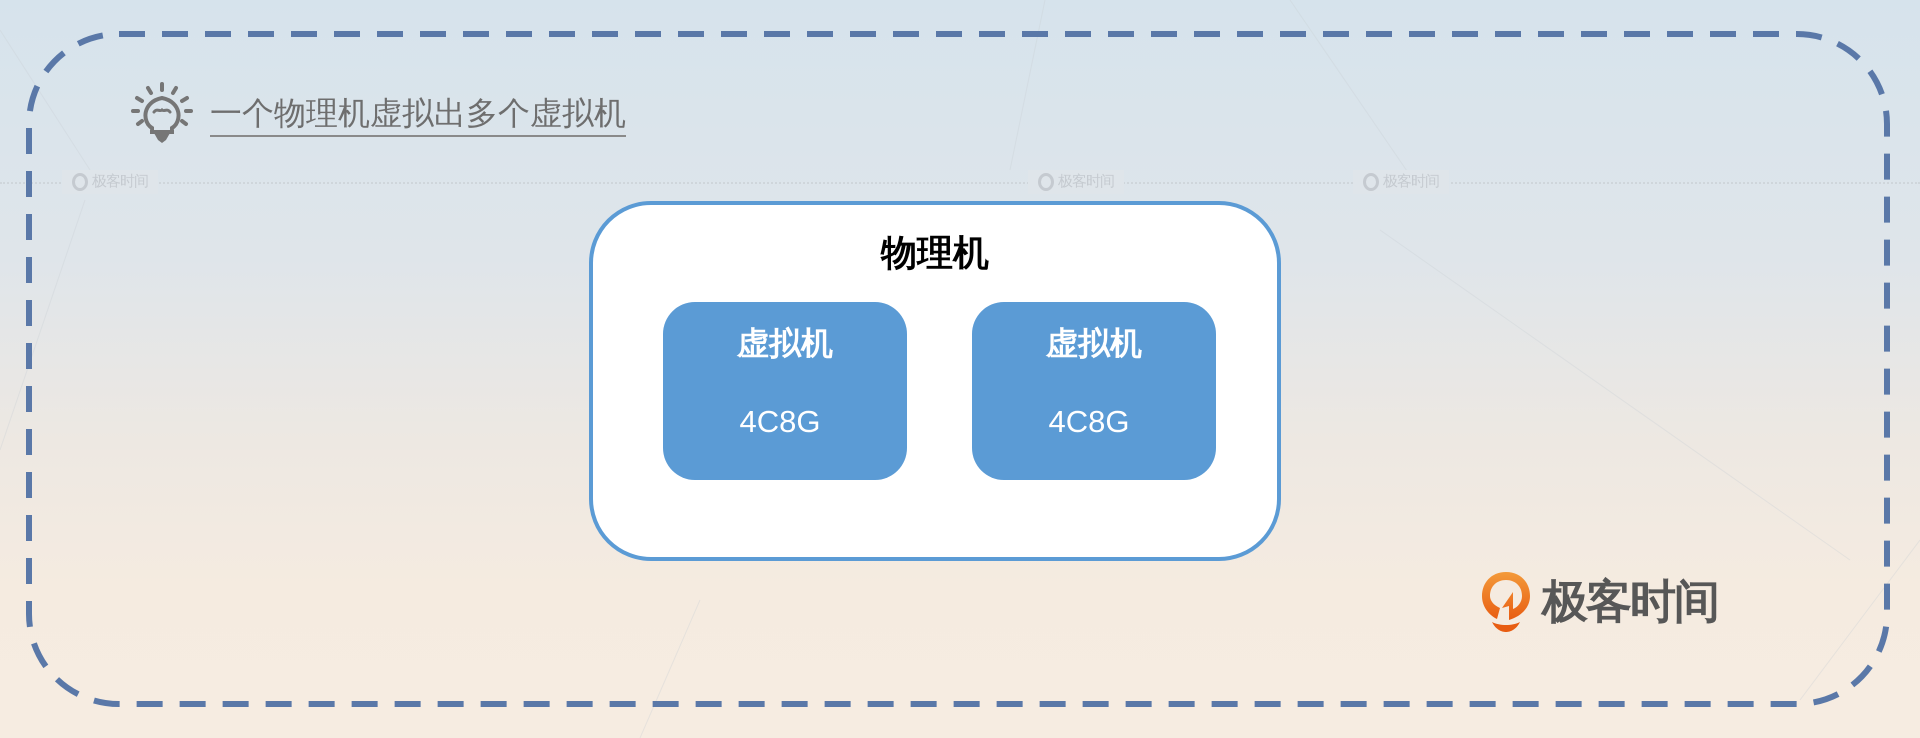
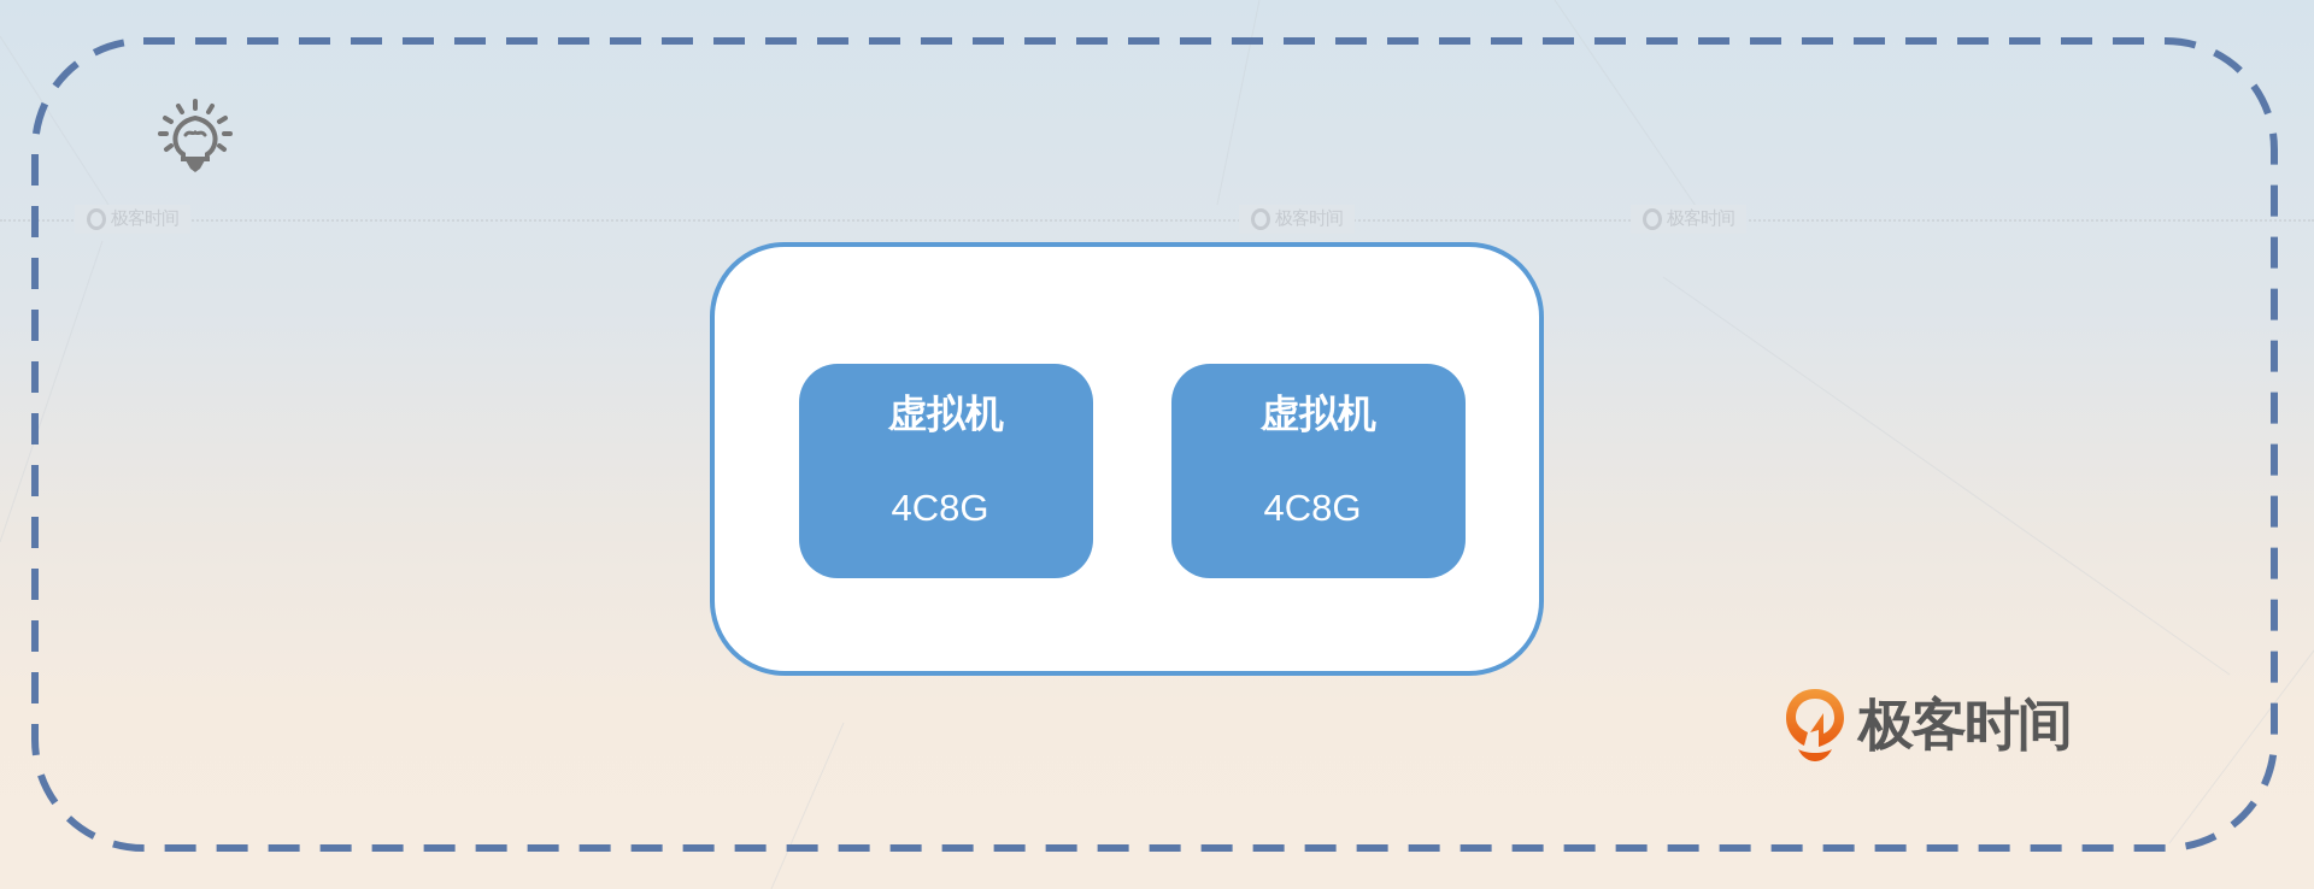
  极客时间
  极客时间
  极客时间
- 一个物理机虚拟出多个虚拟机
- 物理机
  虚拟机
  4C8G
  虚拟机
  4C8G
  极客时间
